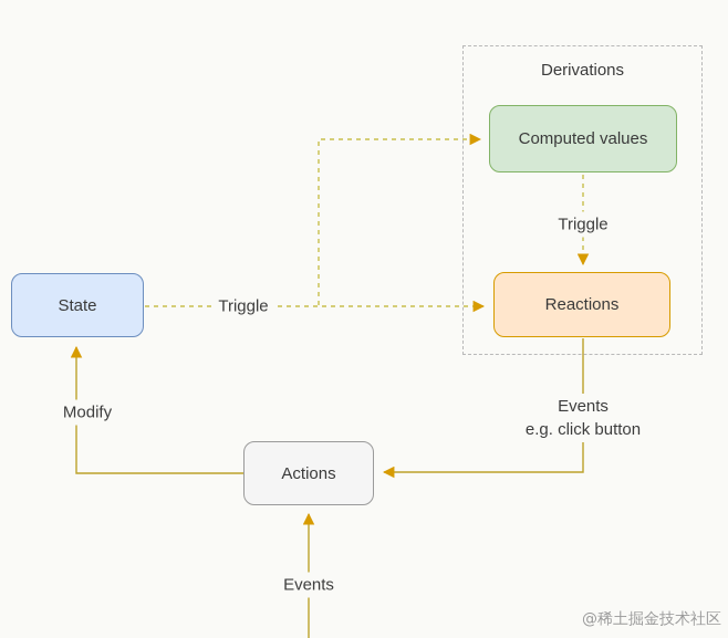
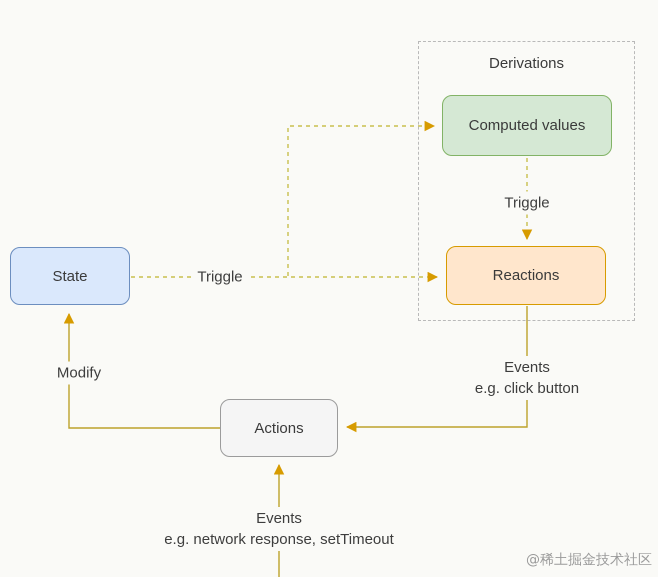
  Derivations
  State
  Computed values
  Reactions
  Actions
  Triggle
  Triggle
  Modify
  Events
  e.g. click button
  Events
+ e.g. network response, setTimeout
  @稀土掘金技术社区
